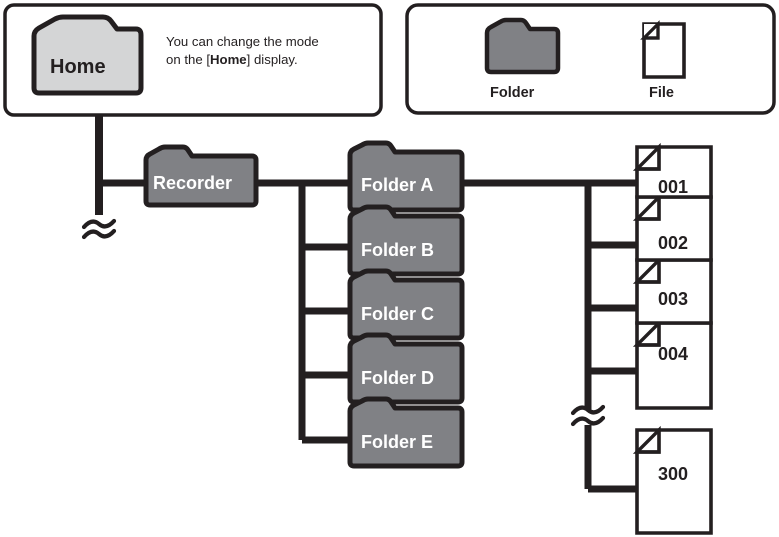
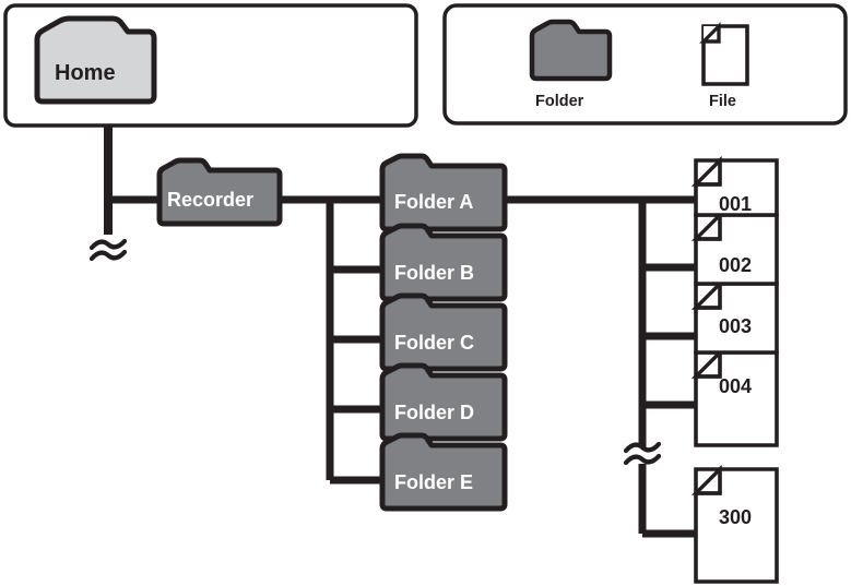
  Home
- You can change the mode
- on the [Home] display.
  Folder
  File
  Recorder
  Folder A
  Folder B
  Folder C
  Folder D
  Folder E
  001
  002
  003
  004
  300
